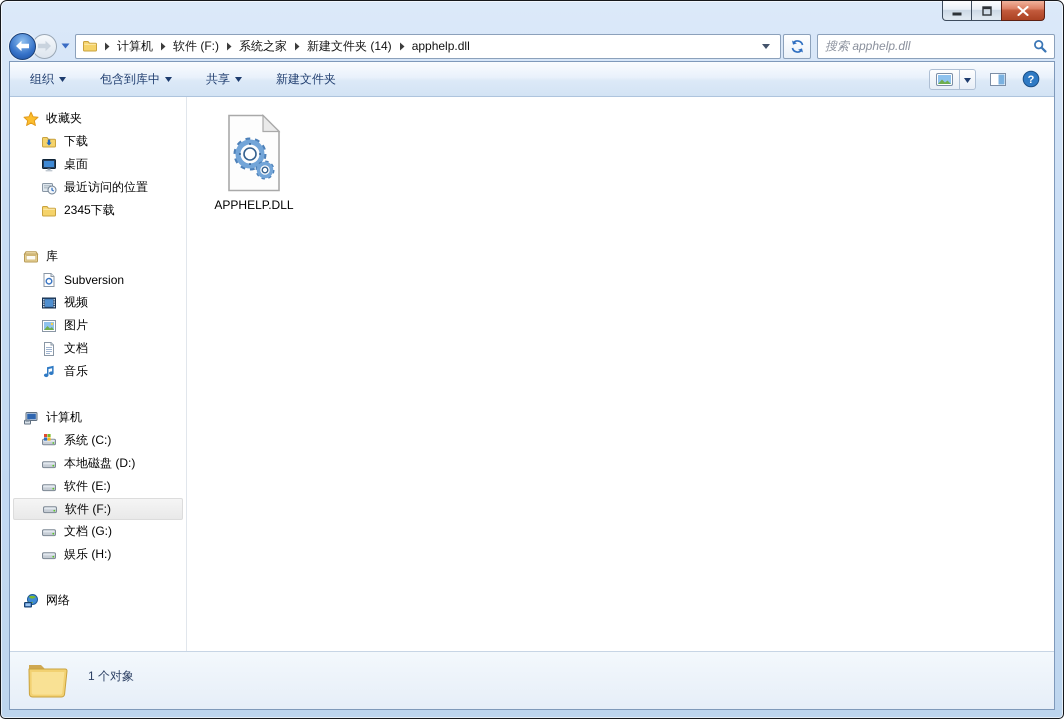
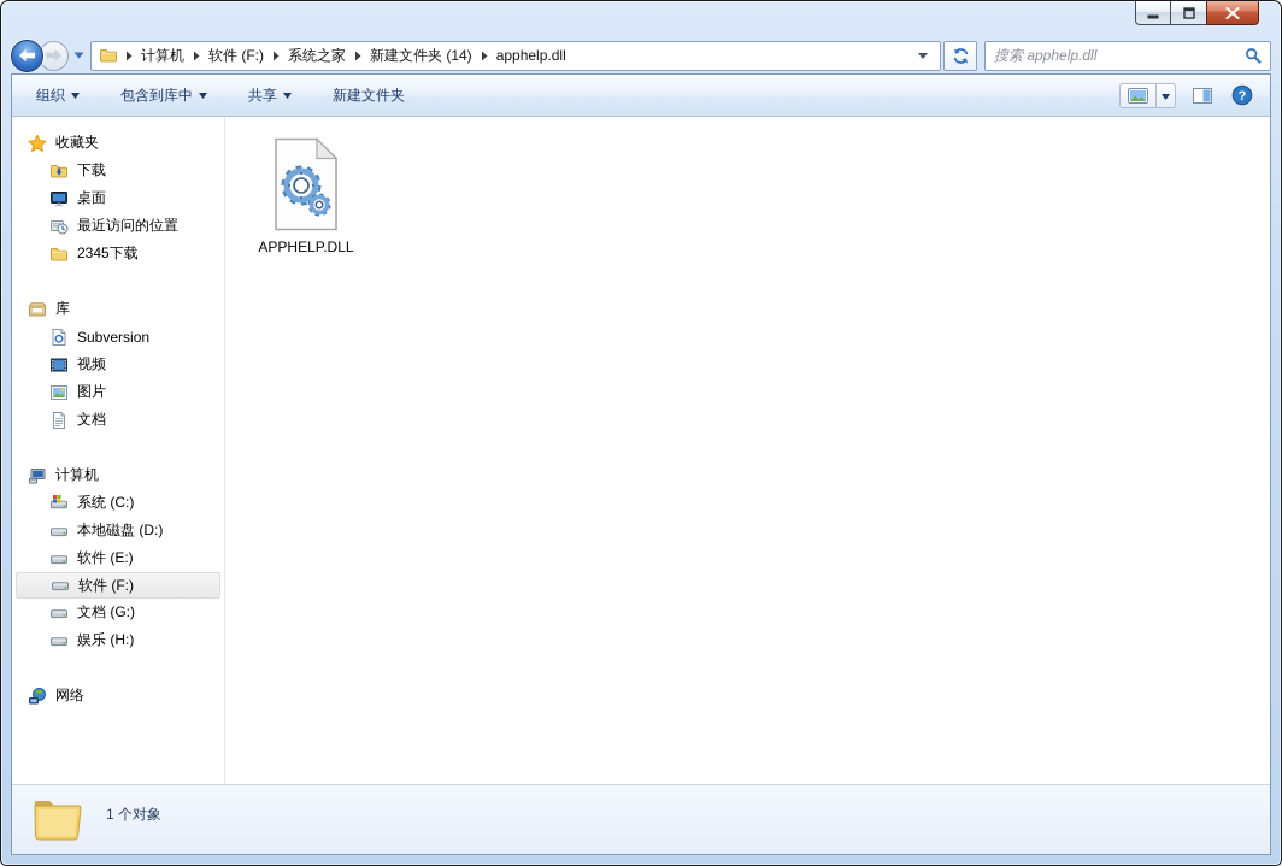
  计算机
  软件 (F:)
  系统之家
  新建文件夹 (14)
  apphelp.dll
  搜索 apphelp.dll
  组织
  包含到库中
  共享
  新建文件夹
  ?
  收藏夹
  下载
  桌面
  最近访问的位置
  2345下载
  库
  Subversion
  视频
  图片
  文档
- 音乐
  计算机
  系统 (C:)
  本地磁盘 (D:)
  软件 (E:)
  软件 (F:)
  文档 (G:)
  娱乐 (H:)
  网络
  APPHELP.DLL
  1 个对象
